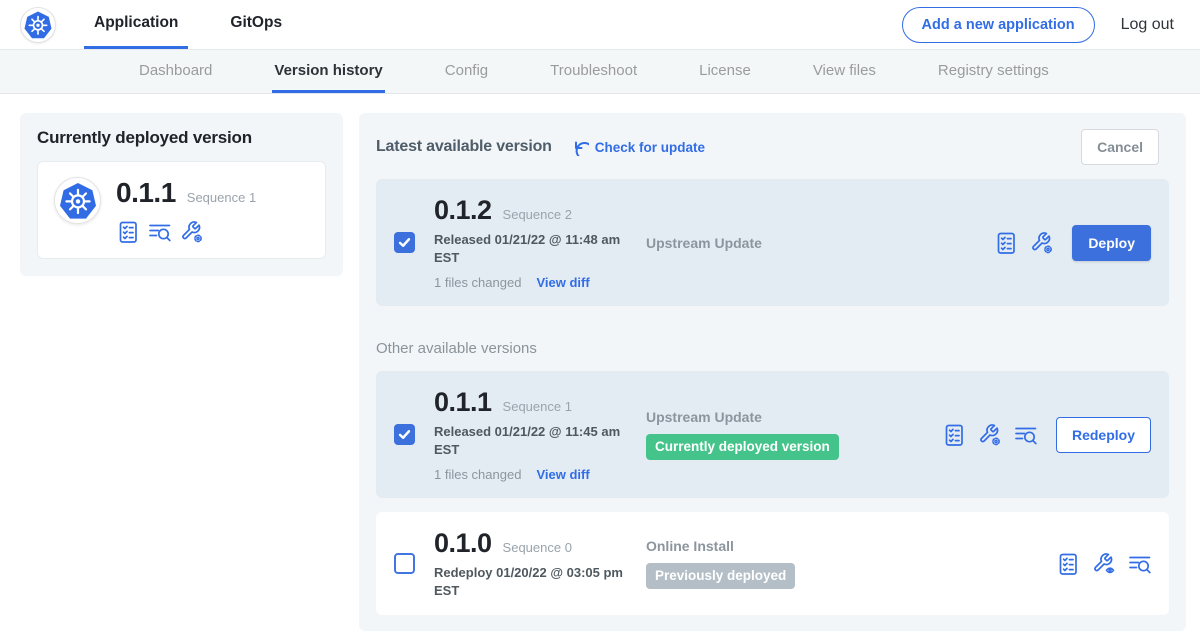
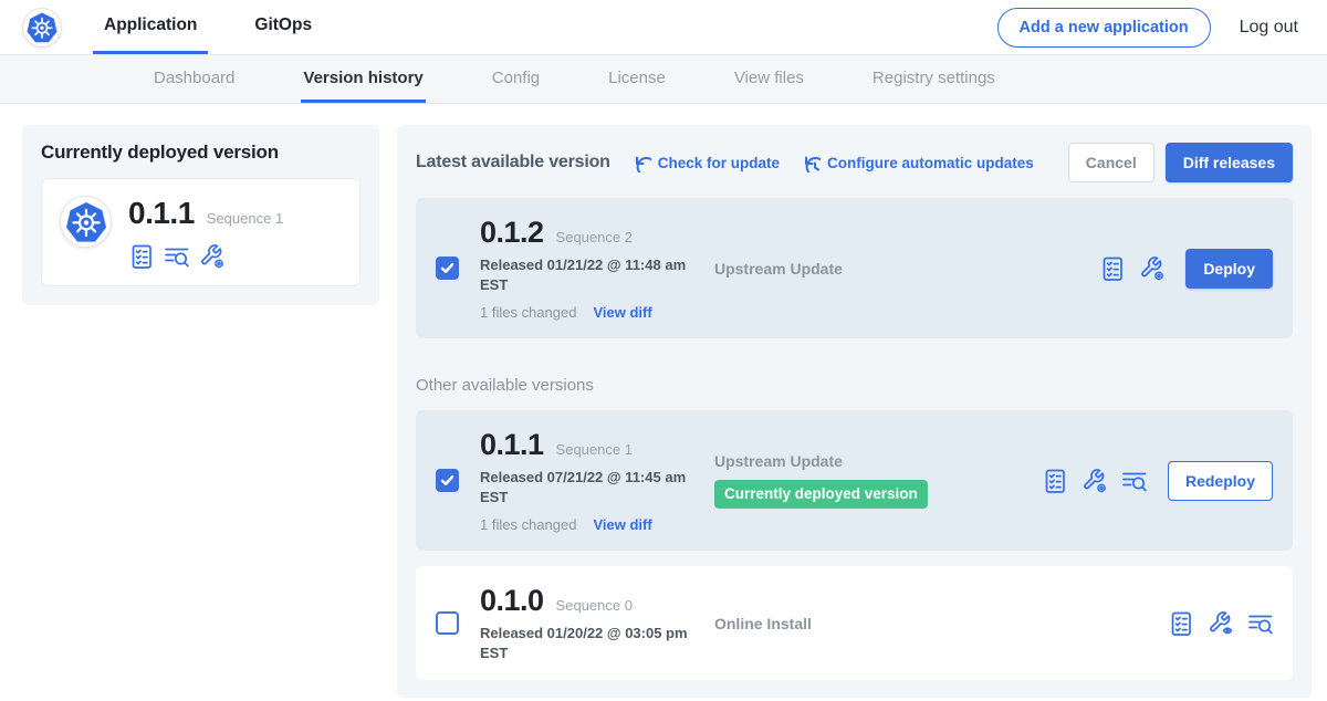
  Application
  GitOps
  Add a new application
  Log out
  Dashboard
  Version history
  Config
- Troubleshoot
  License
  View files
  Registry settings
  Currently deployed version
  0.1.1
  Sequence 1
  Latest available version
  Check for update
+ Configure automatic updates
  Cancel
+ Diff releases
  0.1.2
  Sequence 2
  Released 01/21/22 @ 11:48 am EST
  1 files changed View diff
  Upstream Update
  Deploy
  Other available versions
  0.1.1
  Sequence 1
- Released 01/21/22 @ 11:45 am EST
+ Released 07/21/22 @ 11:45 am EST
  1 files changed View diff
  Upstream Update
  Currently deployed version
  Redeploy
  0.1.0
  Sequence 0
- Redeploy 01/20/22 @ 03:05 pm EST
+ Released 01/20/22 @ 03:05 pm EST
  Online Install
- Previously deployed
